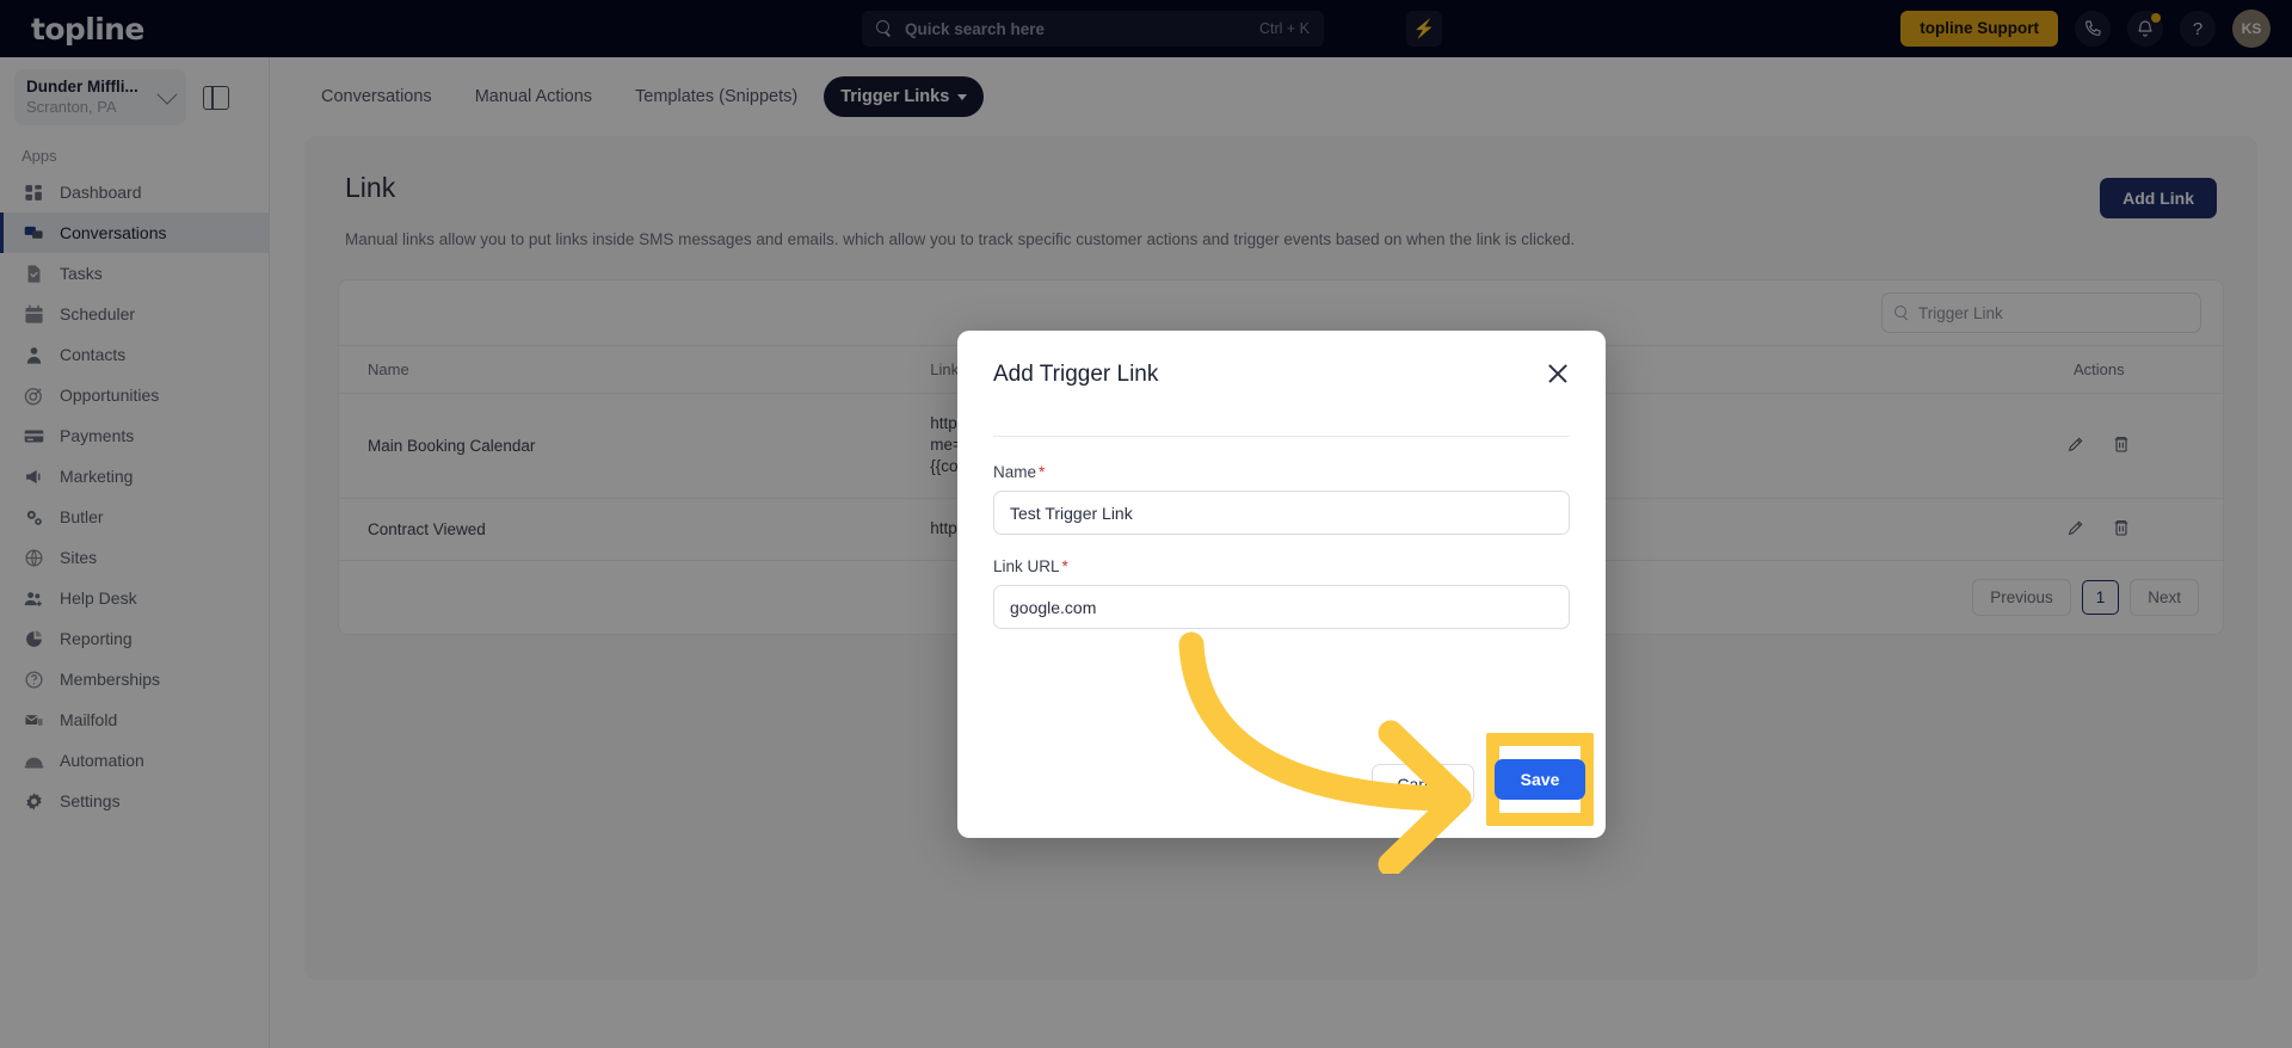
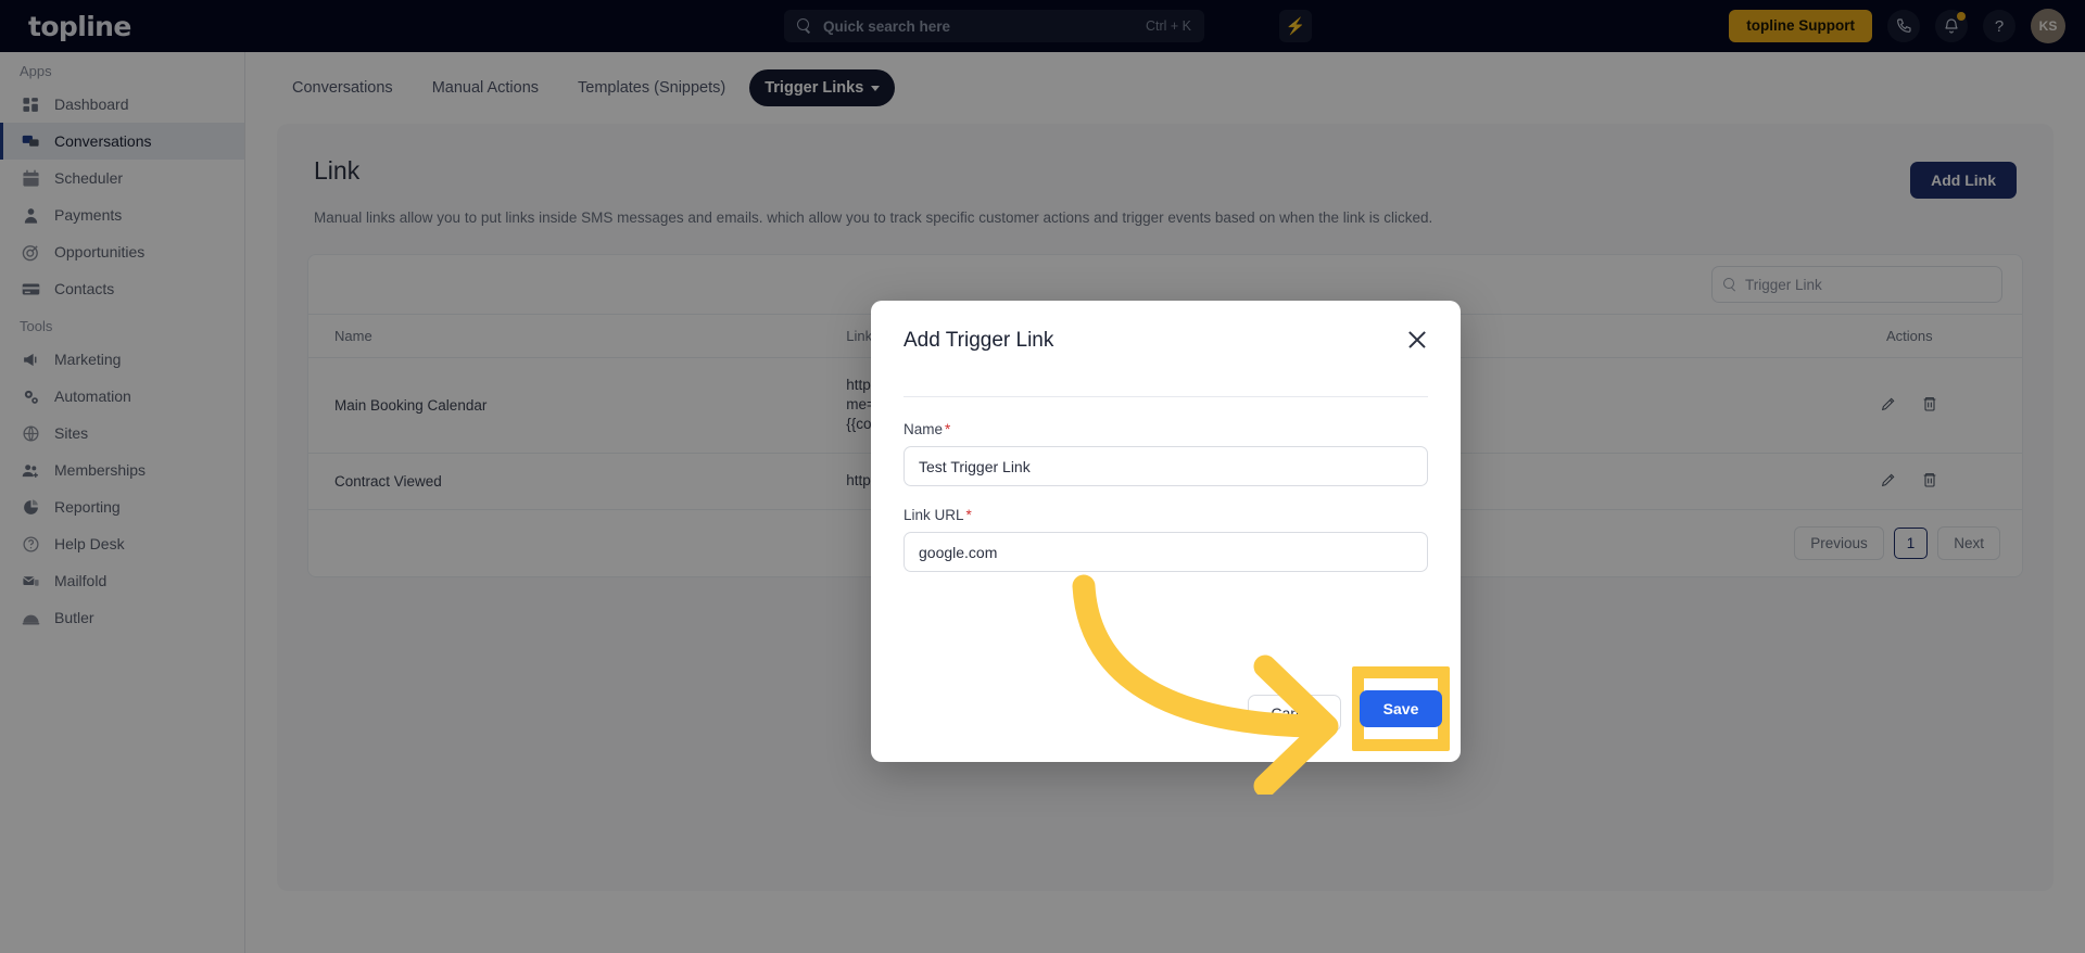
  topline
  Quick search here
  Ctrl + K
  ⚡
  topline Support
  ?
  KS
- Dunder Miffli...
- Scranton, PA
  Apps
  Dashboard
  Conversations
- Tasks
  Scheduler
- Contacts
+ Payments
  Opportunities
- Payments
+ Contacts
+ Tools
  Marketing
- Butler
+ Automation
  Sites
- Help Desk
+ Memberships
  Reporting
- Memberships
+ Help Desk
  Mailfold
- Automation
+ Butler
- Settings
  Conversations
  Manual Actions
  Templates (Snippets)
  Trigger Links
  Link
  Manual links allow you to put links inside SMS messages and emails. which allow you to track specific customer actions and trigger events based on when the link is clicked.
  Add Link
  Trigger Link
  Name	Link	Actions
  Contract Viewed	http
  Previous
  1
  Next
  Add Trigger Link
  Name *
  Test Trigger Link
  Link URL *
  google.com
  Save
